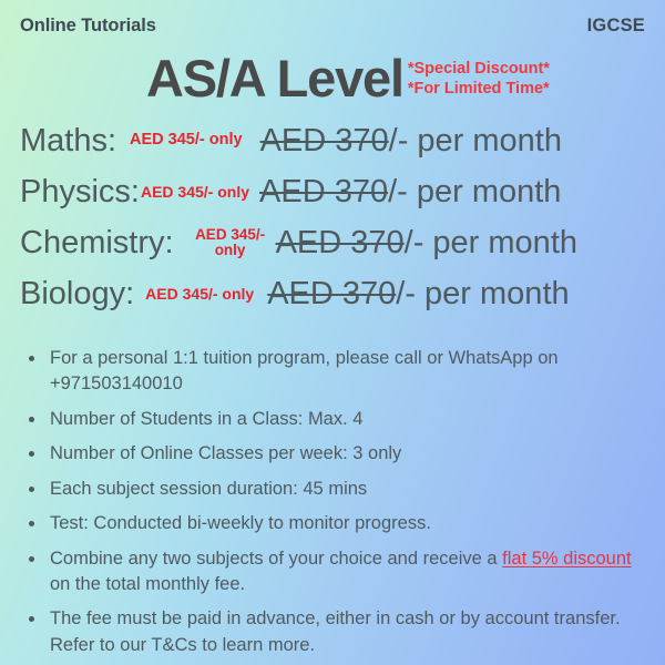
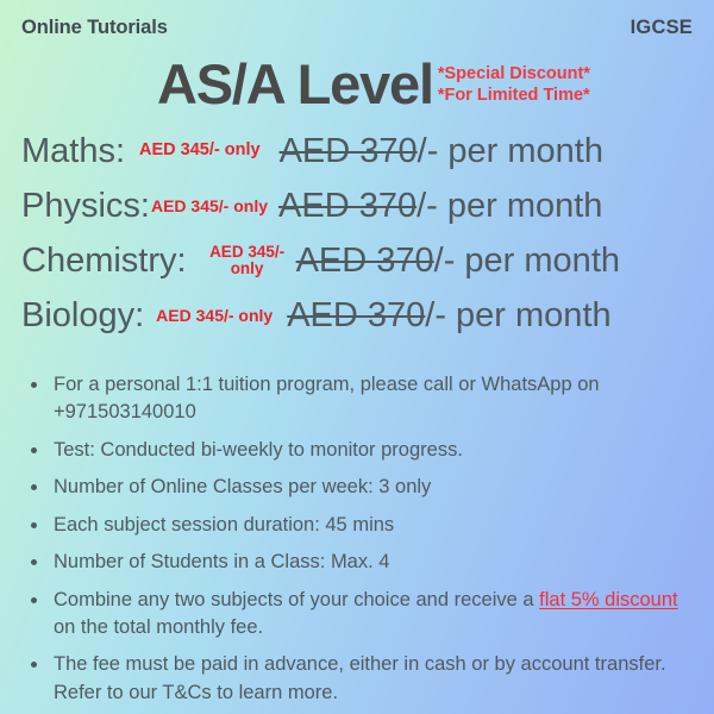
  Online Tutorials
  IGCSE
  AS/A Level
  *Special Discount*
  *For Limited Time*
  Maths:
  AED 345/- only
  AED 370/- per month
  Physics:
  AED 345/- only
  AED 370/- per month
  Chemistry:
  AED 345/- only
  AED 370/- per month
  Biology:
  AED 345/- only
  AED 370/- per month
  For a personal 1:1 tuition program, please call or WhatsApp on +971503140010
- Number of Students in a Class: Max. 4
+ Test: Conducted bi-weekly to monitor progress.
  Number of Online Classes per week: 3 only
  Each subject session duration: 45 mins
- Test: Conducted bi-weekly to monitor progress.
+ Number of Students in a Class: Max. 4
  Combine any two subjects of your choice and receive a flat 5% discount on the total monthly fee.
  The fee must be paid in advance, either in cash or by account transfer. Refer to our T&Cs to learn more.
